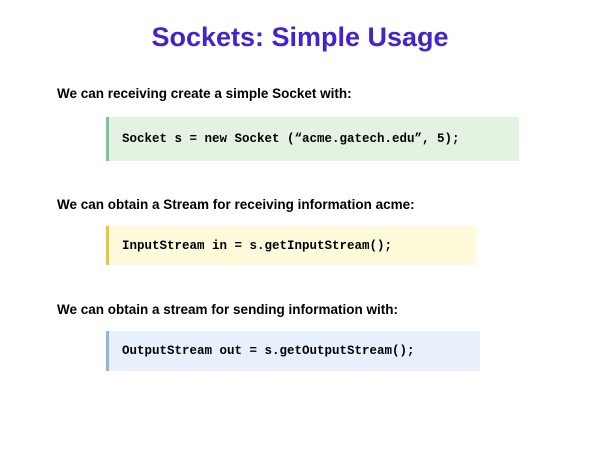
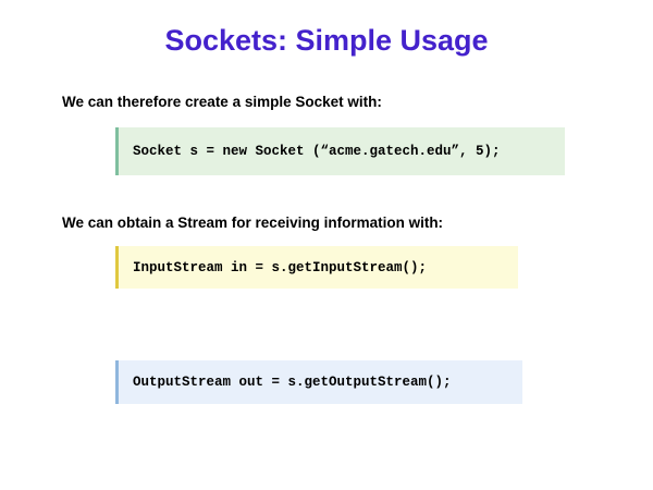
  Sockets: Simple Usage
- We can receiving create a simple Socket with:
+ We can therefore create a simple Socket with:
  Socket s = new Socket (“acme.gatech.edu”, 5);
- We can obtain a Stream for receiving information acme:
+ We can obtain a Stream for receiving information with:
  InputStream in = s.getInputStream();
- We can obtain a stream for sending information with:
  OutputStream out = s.getOutputStream();
